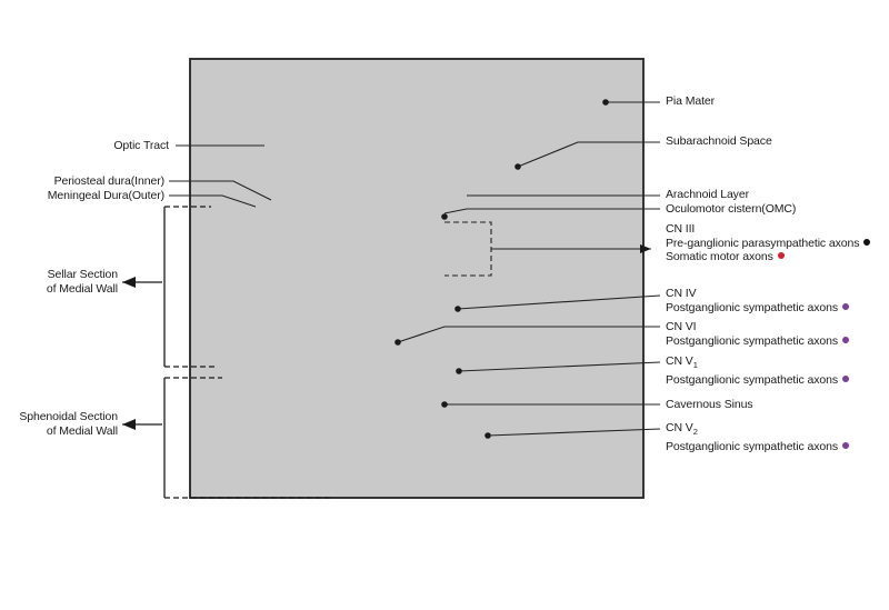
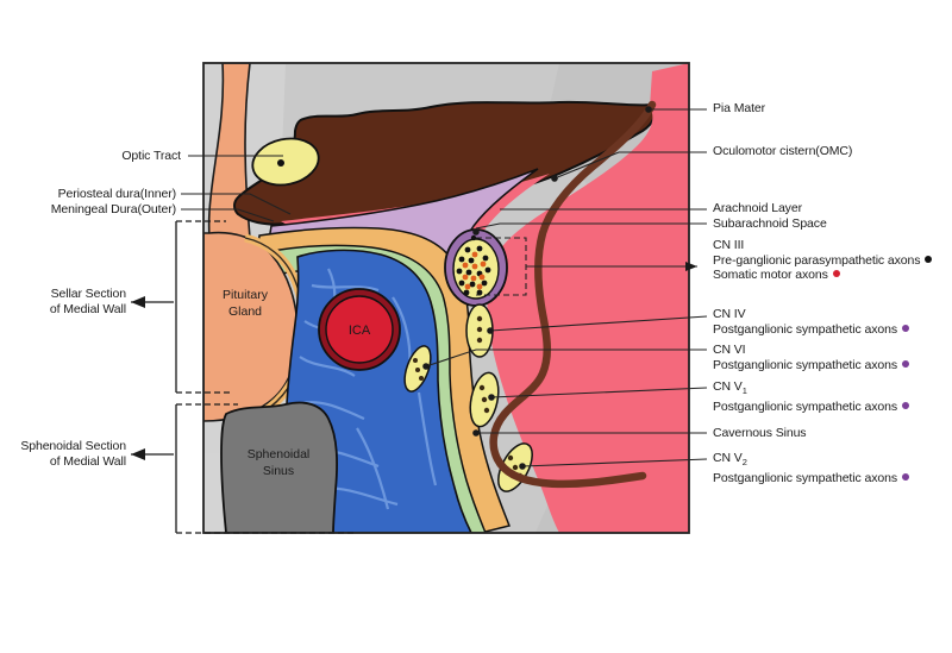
+ ICA
+ Sphenoidal
+ Sinus
+ Pituitary
+ Gland
  Optic Tract
  Periosteal dura(Inner)
  Meningeal Dura(Outer)
  Sellar Section
  of Medial Wall
  Sphenoidal Section
  of Medial Wall
  Pia Mater
- Subarachnoid Space
+ Oculomotor cistern(OMC)
  Arachnoid Layer
- Oculomotor cistern(OMC)
+ Subarachnoid Space
  CN III
  Pre-ganglionic parasympathetic axons
  Somatic motor axons
  CN IV
  Postganglionic sympathetic axons
  CN VI
  Postganglionic sympathetic axons
  CN V1
  Postganglionic sympathetic axons
  Cavernous Sinus
  CN V2
  Postganglionic sympathetic axons
